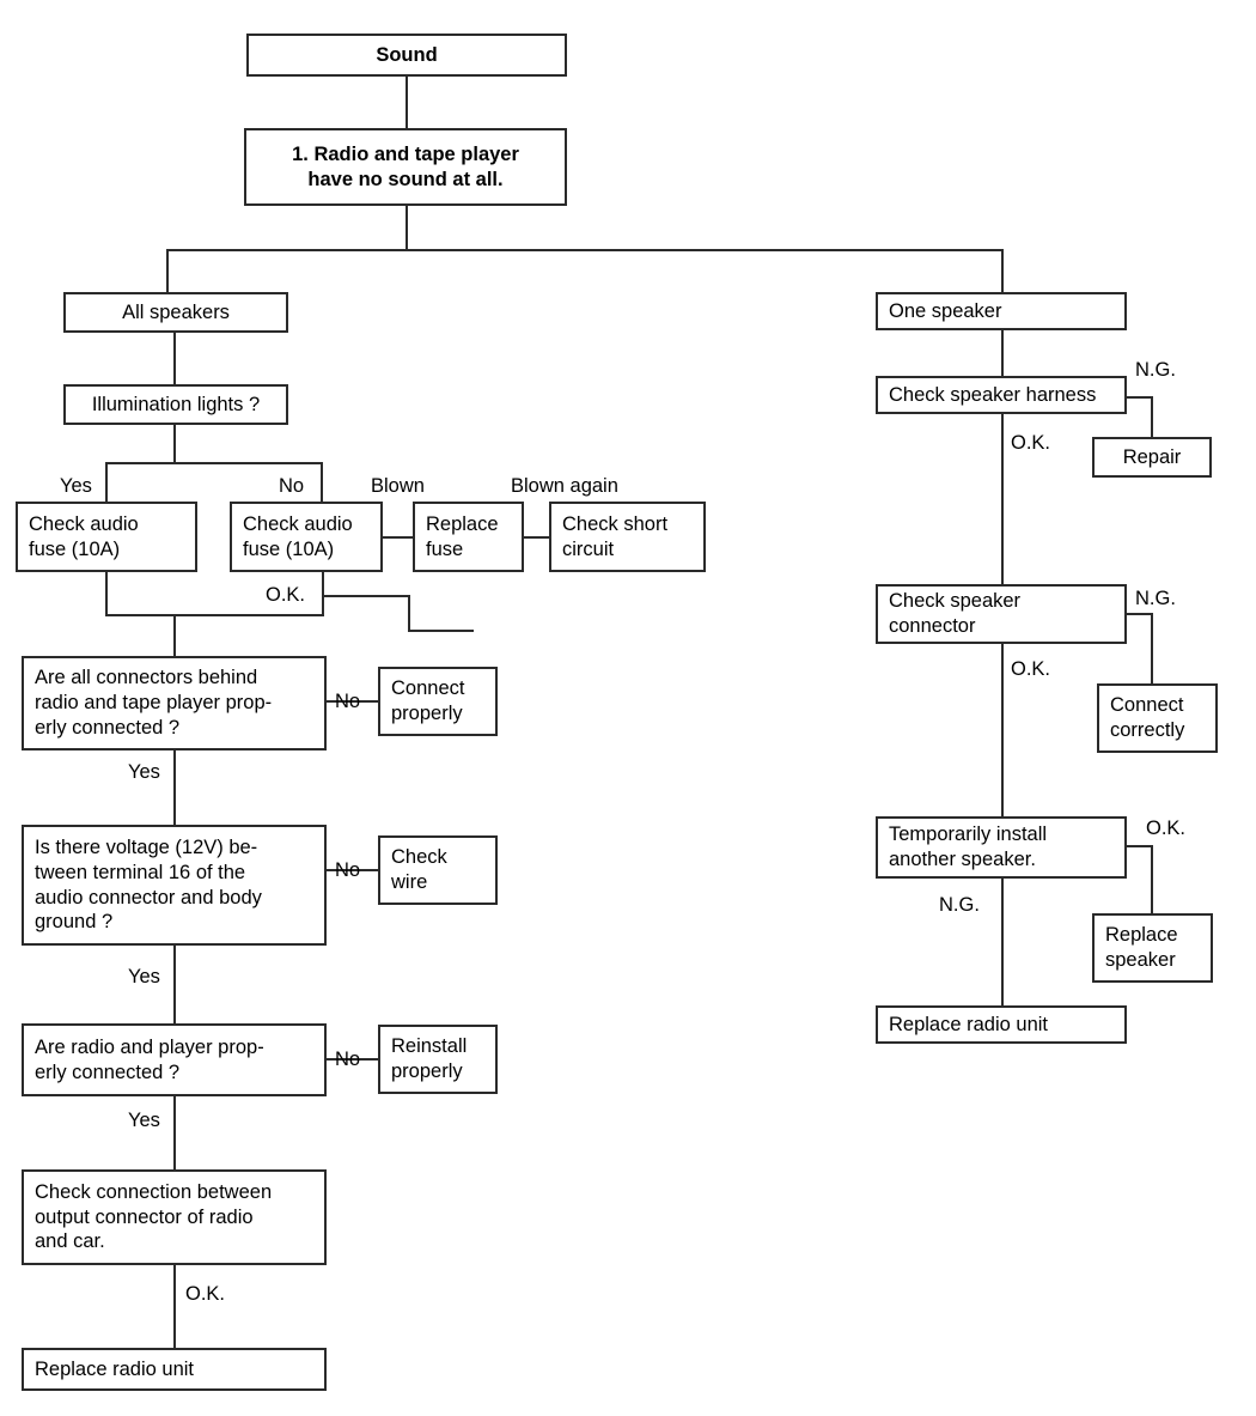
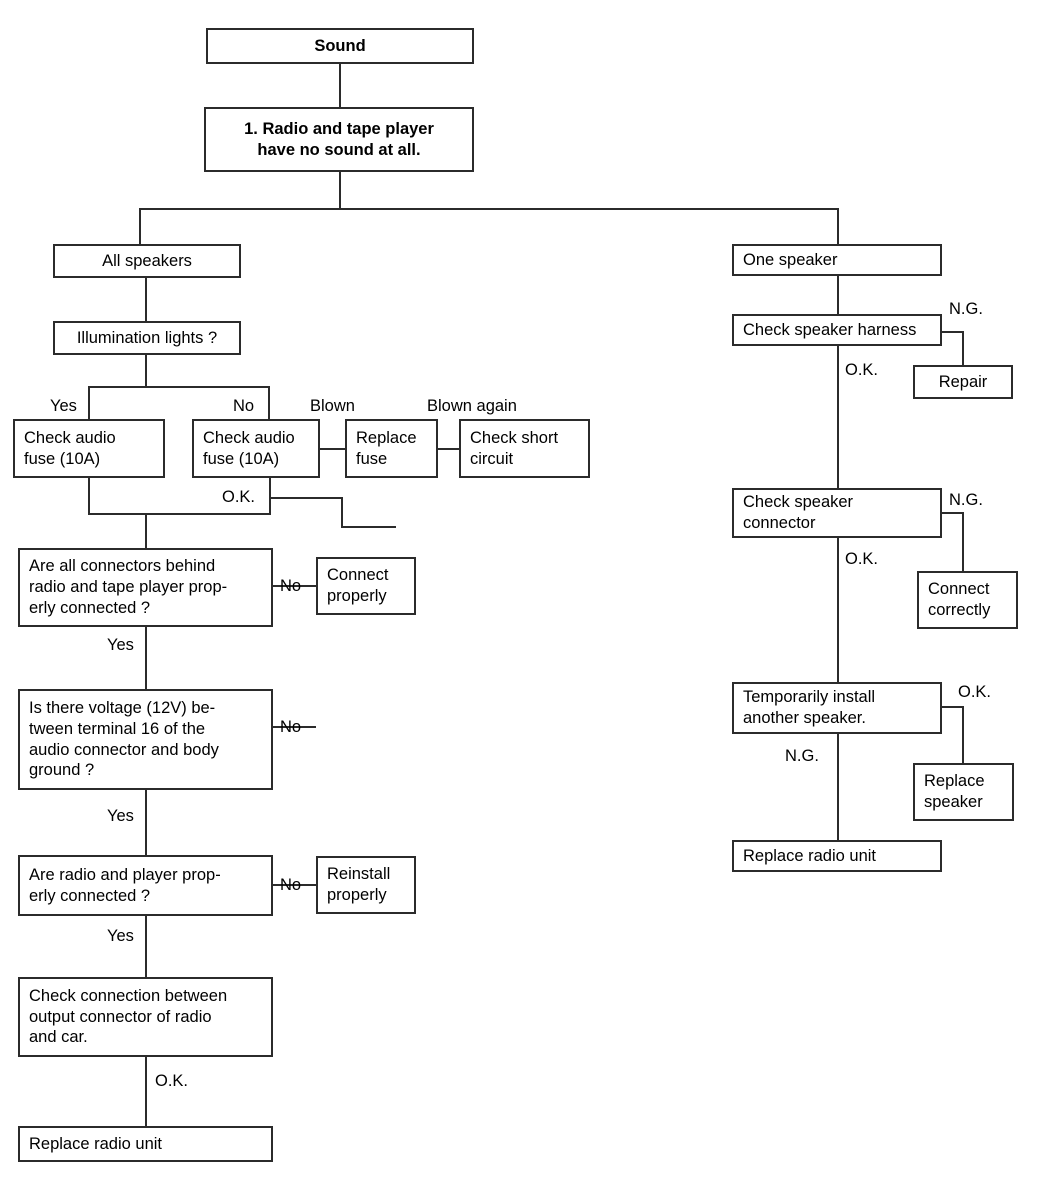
  Sound
  1. Radio and tape player
  have no sound at all.
  All speakers
  One speaker
  Illumination lights ?
  Check audio
  fuse (10A)
  Check audio
  fuse (10A)
  Replace
  fuse
  Check short
  circuit
  Are all connectors behind
  radio and tape player prop-
  erly connected ?
  Connect
  properly
  Is there voltage (12V) be-
  tween terminal 16 of the
  audio connector and body
  ground ?
- Check
- wire
  Are radio and player prop-
  erly connected ?
  Reinstall
  properly
  Check connection between
  output connector of radio
  and car.
  Replace radio unit
  Check speaker harness
  Repair
  Check speaker
  connector
  Connect
  correctly
  Temporarily install
  another speaker.
  Replace
  speaker
  Replace radio unit
  Yes
  No
  Blown
  Blown again
  O.K.
  No
  Yes
  No
  Yes
  No
  Yes
  O.K.
  N.G.
  O.K.
  N.G.
  O.K.
  O.K.
  N.G.
